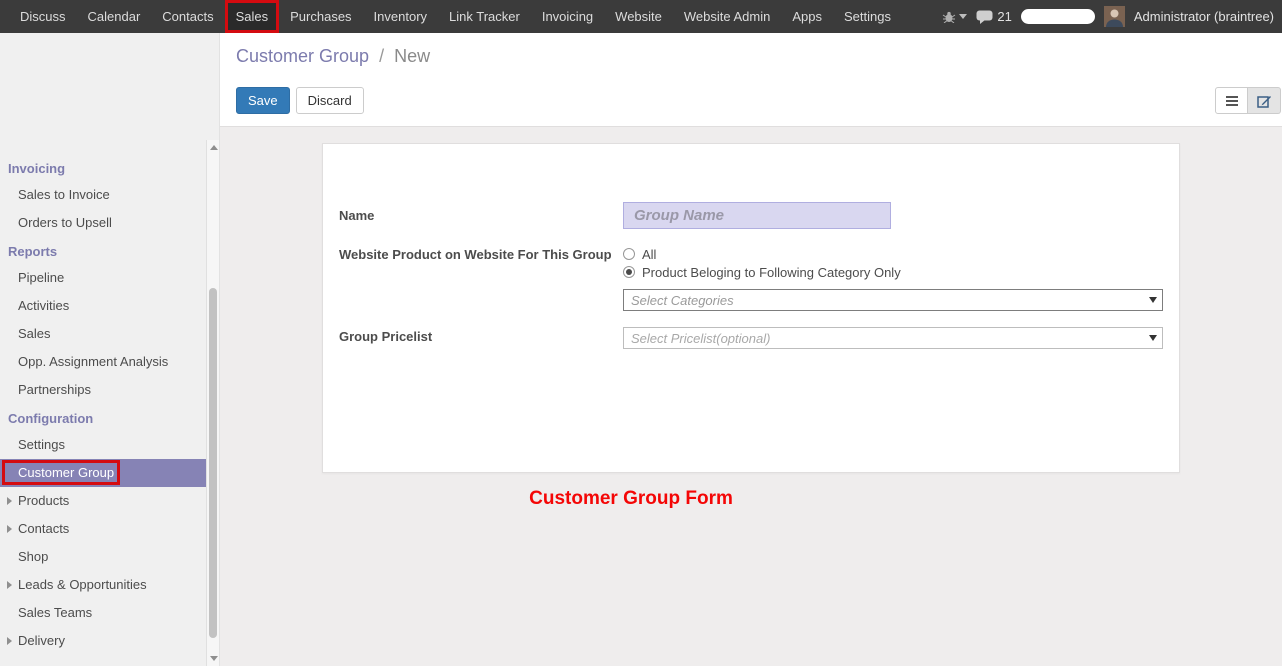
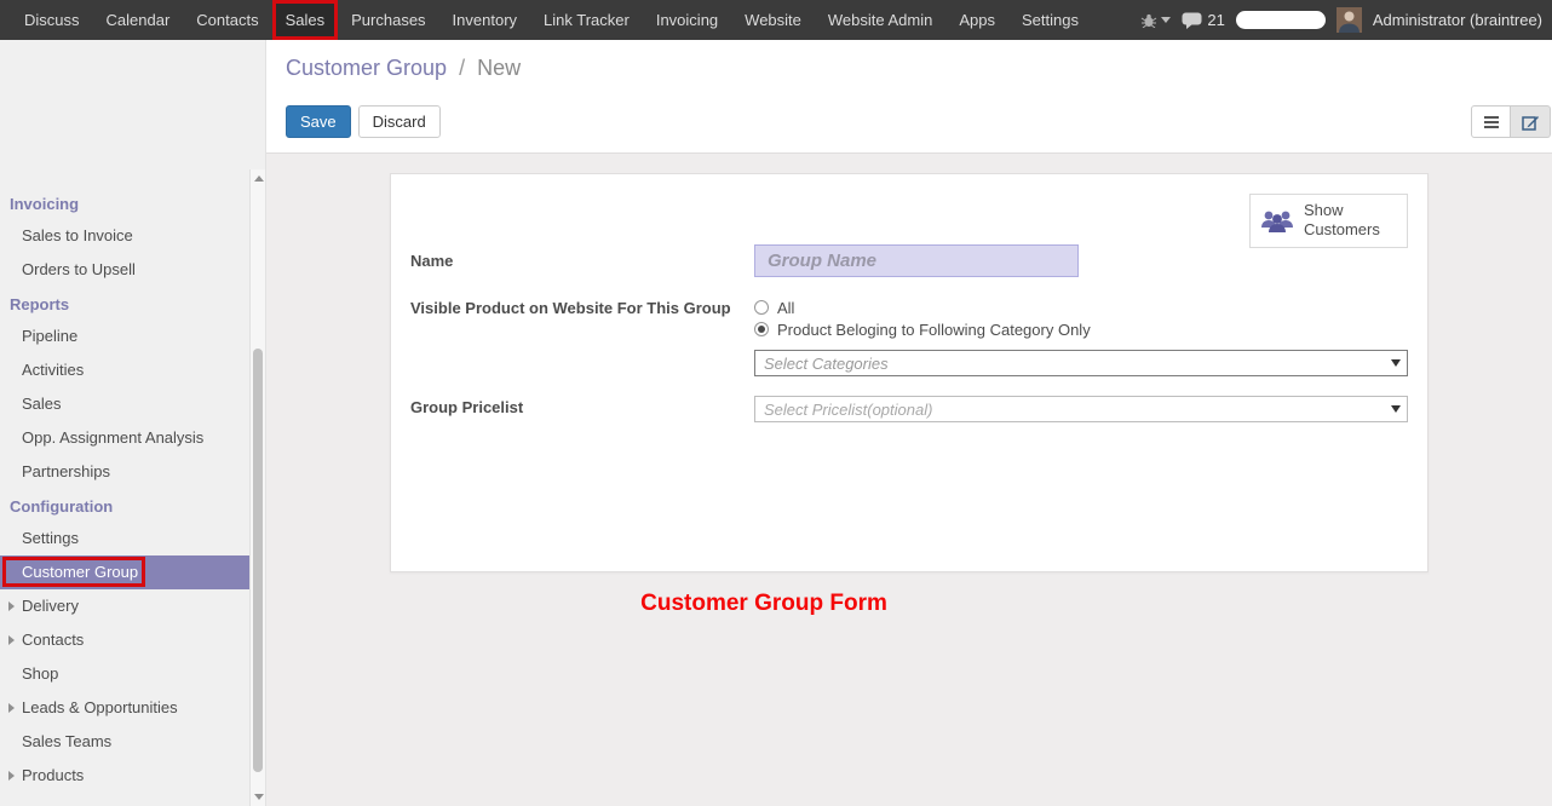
  Discuss
  Calendar
  Contacts
  Sales
  Purchases
  Inventory
  Link Tracker
  Invoicing
  Website
  Website Admin
  Apps
  Settings
  21
  Administrator (braintree)
  Invoicing
  Sales to Invoice
  Orders to Upsell
  Reports
  Pipeline
  Activities
  Sales
  Opp. Assignment Analysis
  Partnerships
  Configuration
  Settings
  Customer Group
- Products
+ Delivery
  Contacts
  Shop
  Leads & Opportunities
  Sales Teams
- Delivery
+ Products
  Customer Group / New
  Save
  Discard
+ Show Customers
  Name
  Group Name
- Website Product on Website For This Group
+ Visible Product on Website For This Group
  All
  Product Beloging to Following Category Only
  Select Categories
  Group Pricelist
  Select Pricelist(optional)
  Customer Group Form
